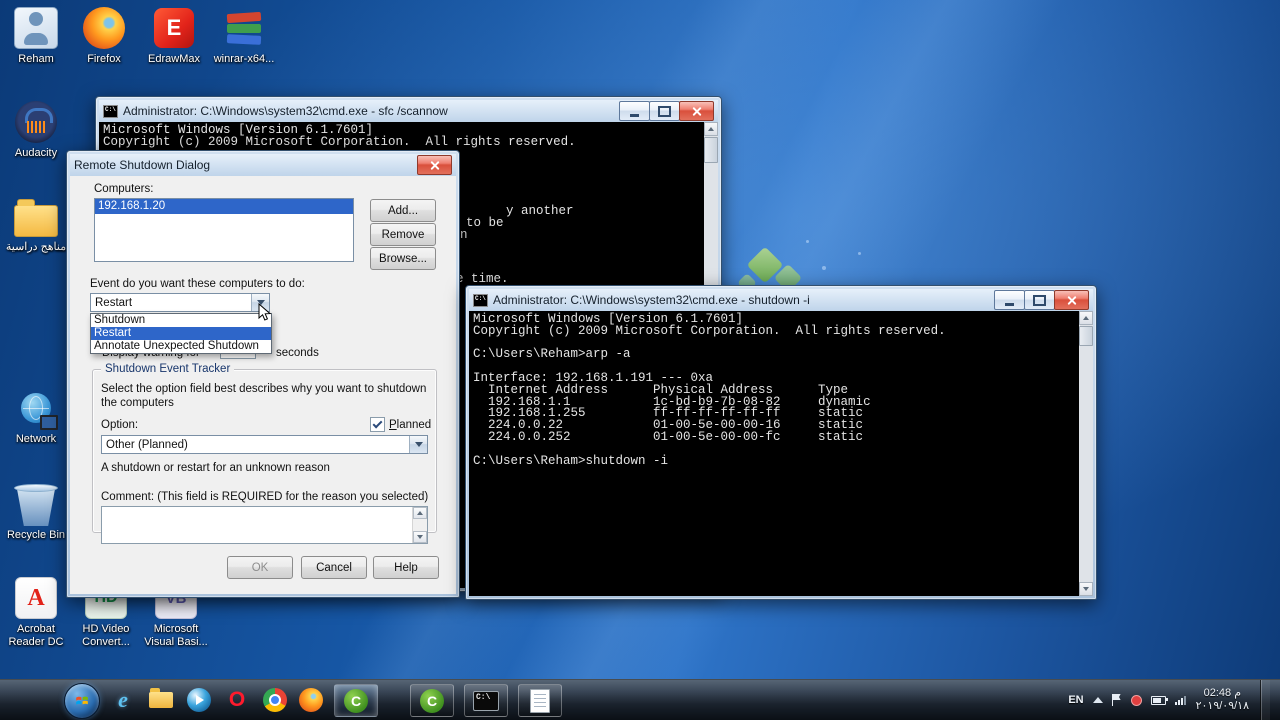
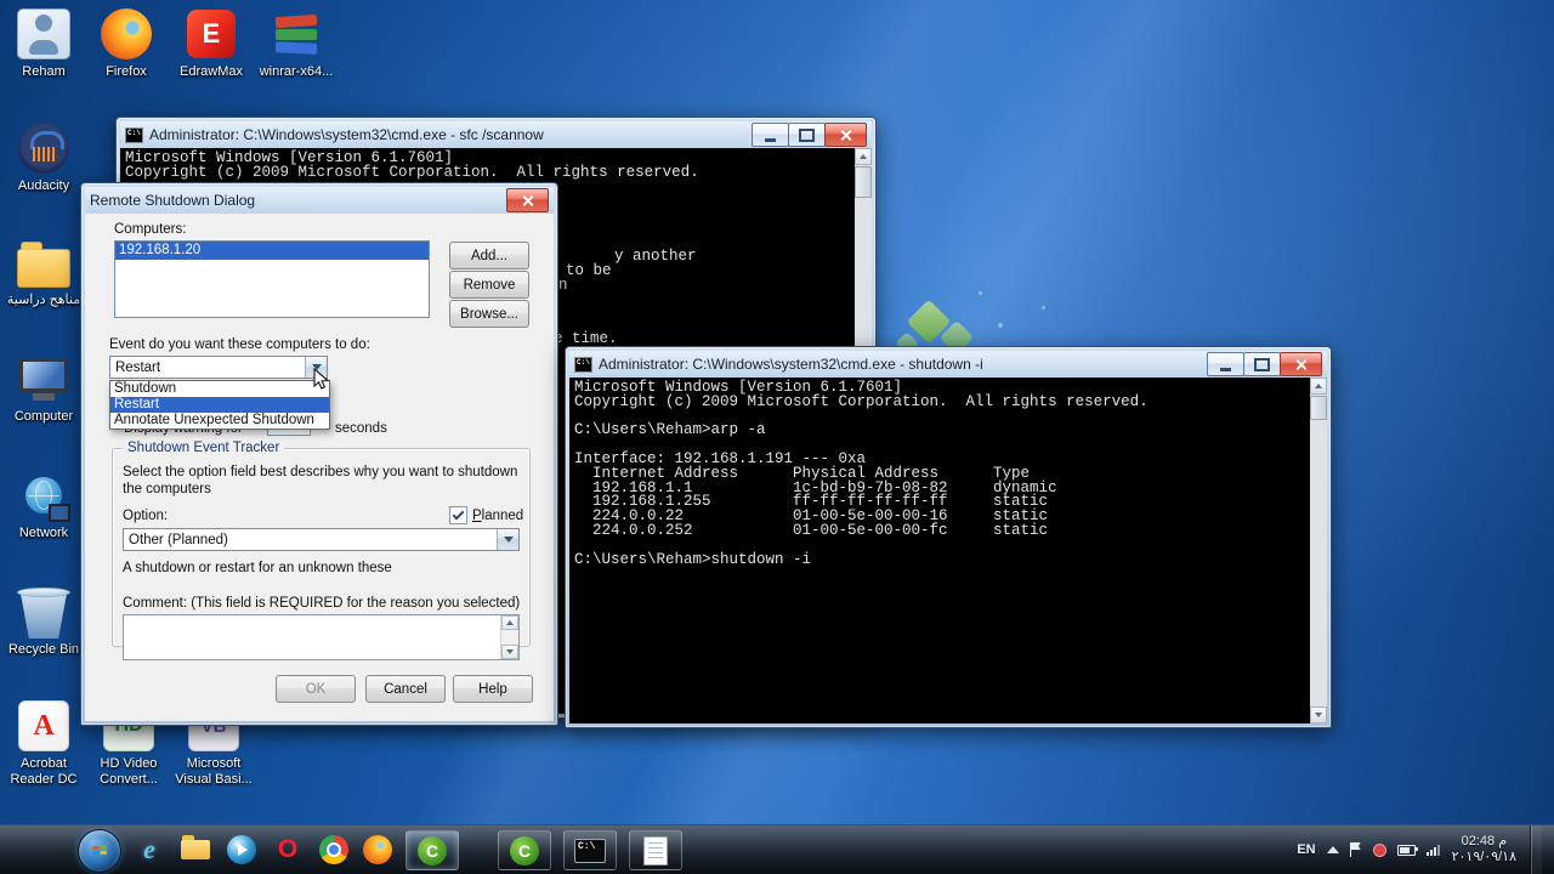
  Reham
  Firefox
  E
  EdrawMax
  winrar-x64...
  Audacity
  مناهج دراسية
+ Computer
  Network
  Recycle Bin
  A
  Acrobat Reader DC
  HD Video Convert...
  VB
  Microsoft Visual Basi...
  Administrator: C:\Windows\system32\cmd.exe - sfc /scannow
  Microsoft Windows [Version 6.1.7601]
  Copyright (c) 2009 Microsoft Corporation. All rights reserved.
  y another
  to be
  n
  Remote Shutdown Dialog
  Computers:
  192.168.1.20
  Add...
  Remove
  Browse...
  Event do you want these computers to do:
  Restart
  seconds
  Shutdown
  Restart
  Annotate Unexpected Shutdown
  Shutdown Event Tracker
  Select the option field best describes why you want to shutdown the computers
  Option:
  Planned
  Other (Planned)
- A shutdown or restart for an unknown reason
+ A shutdown or restart for an unknown these
  Comment: (This field is REQUIRED for the reason you selected)
  OK
  Cancel
  Help
  Administrator: C:\Windows\system32\cmd.exe - shutdown -i
  Microsoft Windows [Version 6.1.7601]
  Copyright (c) 2009 Microsoft Corporation. All rights reserved.
  C:\Users\Reham>arp -a
  Interface: 192.168.1.191 --- 0xa
  Internet Address Physical Address Type
  192.168.1.1 1c-bd-b9-7b-08-82 dynamic
  192.168.1.255 ff-ff-ff-ff-ff-ff static
  224.0.0.22 01-00-5e-00-00-16 static
  224.0.0.252 01-00-5e-00-00-fc static
  C:\Users\Reham>shutdown -i
  e
  O
  C
  C
  C:\
  EN
  02:48 م
  ٢٠١٩/٠٩/١٨
